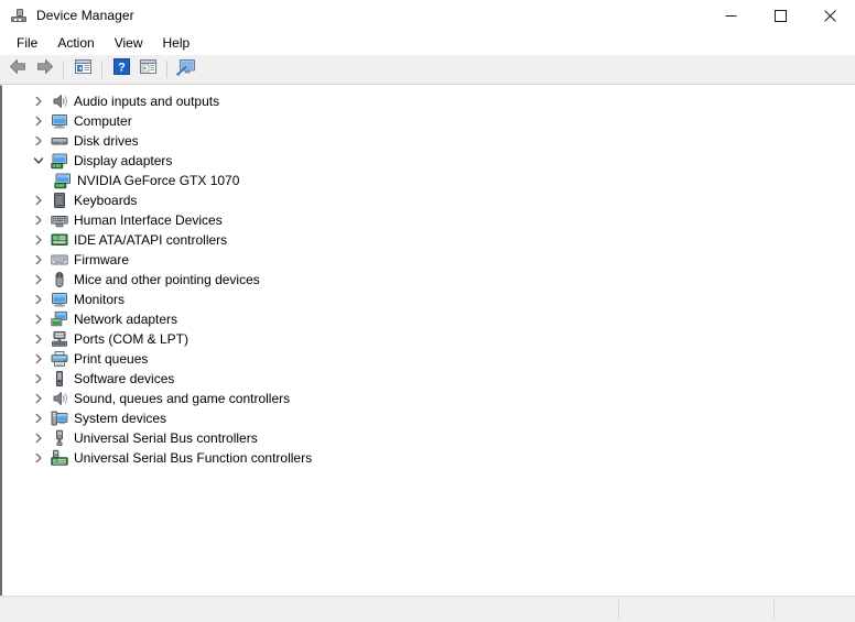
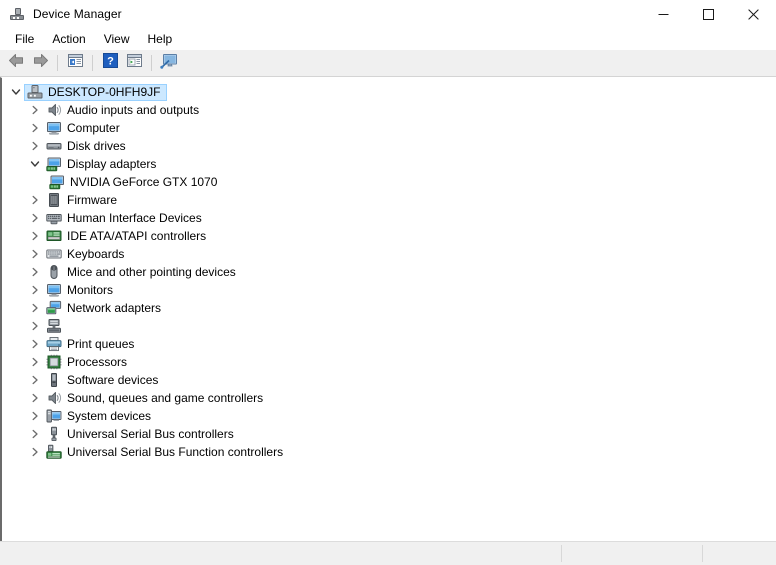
  Device Manager
  File
  Action
  View
  Help
  ?
+ DESKTOP-0HFH9JF
  Audio inputs and outputs
  Computer
  Disk drives
  Display adapters
  NVIDIA GeForce GTX 1070
- Keyboards
+ Firmware
  Human Interface Devices
  IDE ATA/ATAPI controllers
- Firmware
+ Keyboards
  Mice and other pointing devices
  Monitors
  Network adapters
- Ports (COM & LPT)
  Print queues
+ Processors
  Software devices
  Sound, queues and game controllers
  System devices
  Universal Serial Bus controllers
  Universal Serial Bus Function controllers
